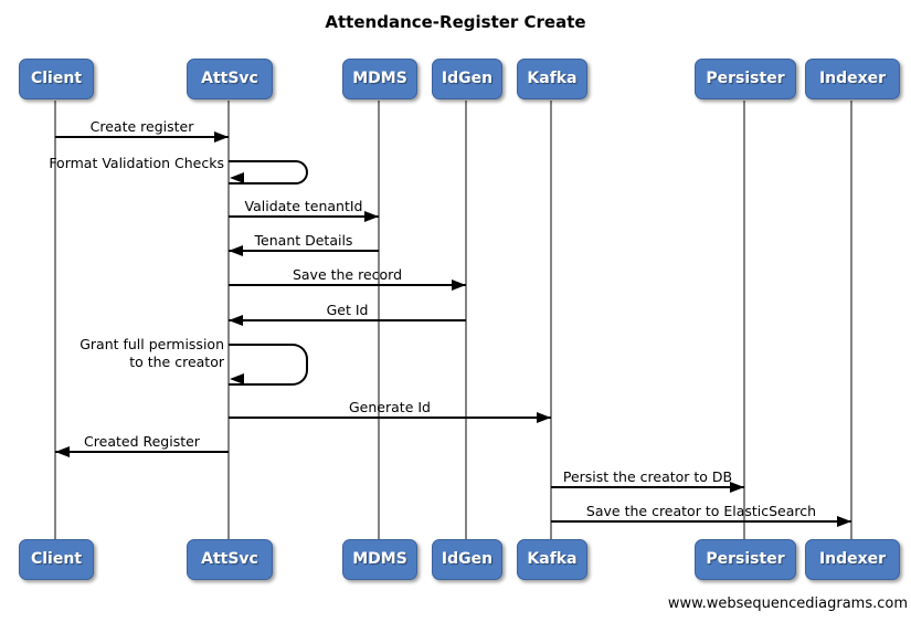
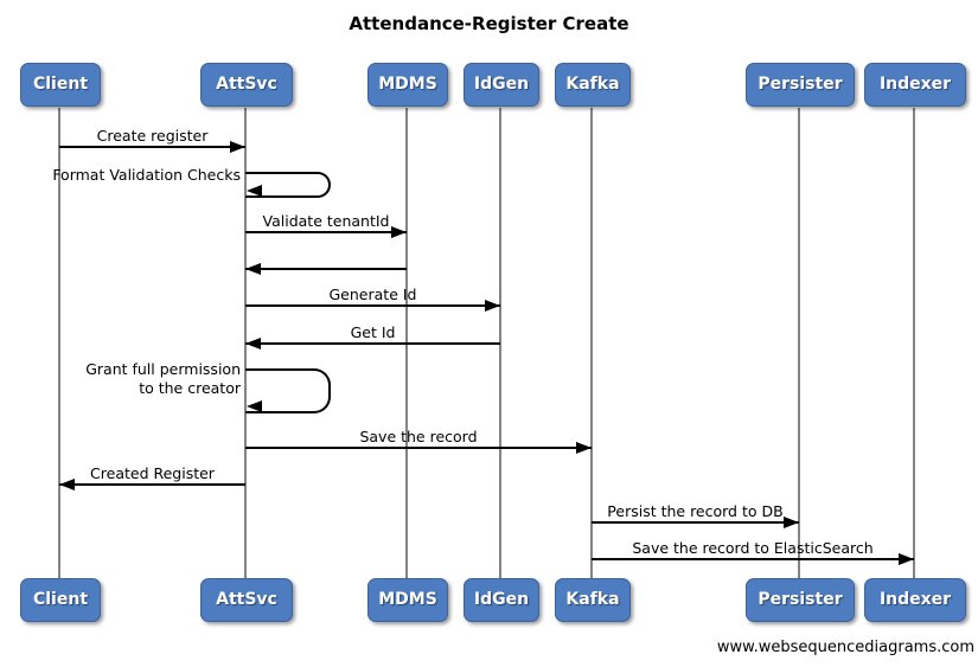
  Attendance-Register Create
  Client
  AttSvc
  MDMS
  IdGen
  Kafka
  Persister
  Indexer
  Client
  AttSvc
  MDMS
  IdGen
  Kafka
  Persister
  Indexer
  Create register
  Format Validation Checks
  Validate tenantId
- Tenant Details
- Save the record
+ Generate Id
  Get Id
  Grant full permission
  to the creator
- Generate Id
+ Save the record
  Created Register
- Persist the creator to DB
+ Persist the record to DB
- Save the creator to ElasticSearch
+ Save the record to ElasticSearch
  www.websequencediagrams.com
